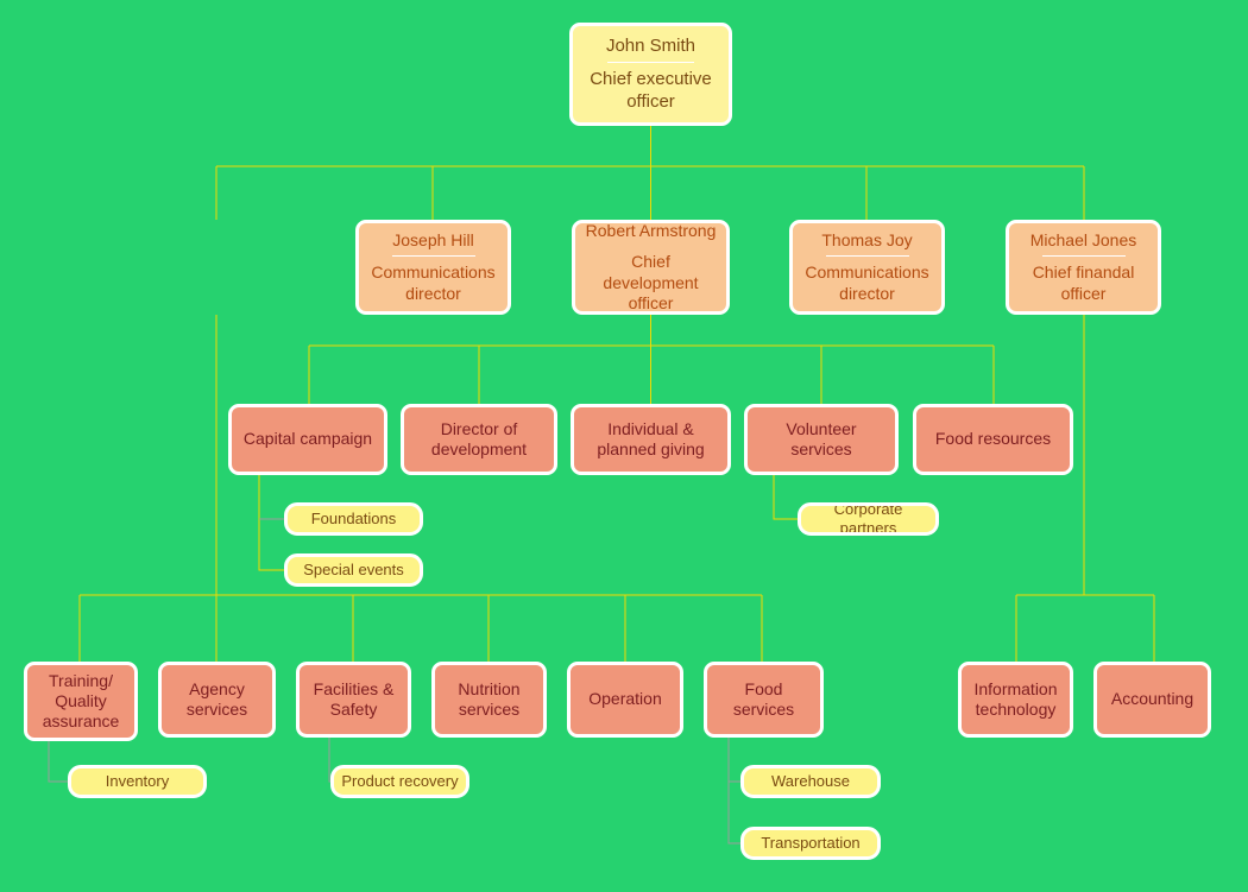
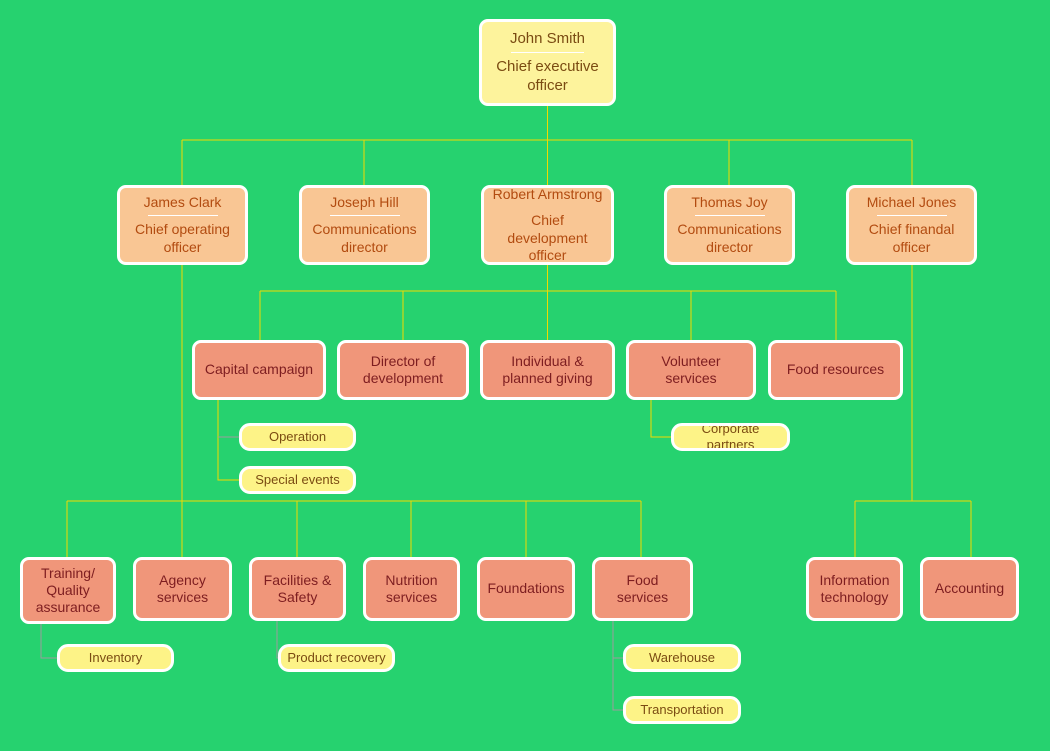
  John Smith
  Chief executive officer
+ James Clark
+ Chief operating officer
  Joseph Hill
  Communications director
  Robert Armstrong
  Chief development officer
  Thomas Joy
  Communications director
  Michael Jones
  Chief finandal officer
  Capital campaign
  Director of development
  Individual & planned giving
  Volunteer services
  Food resources
- Foundations
+ Operation
  Special events
  Corporate partners
  Training/ Quality assurance
  Agency services
  Facilities & Safety
  Nutrition services
- Operation
+ Foundations
  Food services
  Information technology
  Accounting
  Inventory
  Product recovery
  Warehouse
  Transportation
